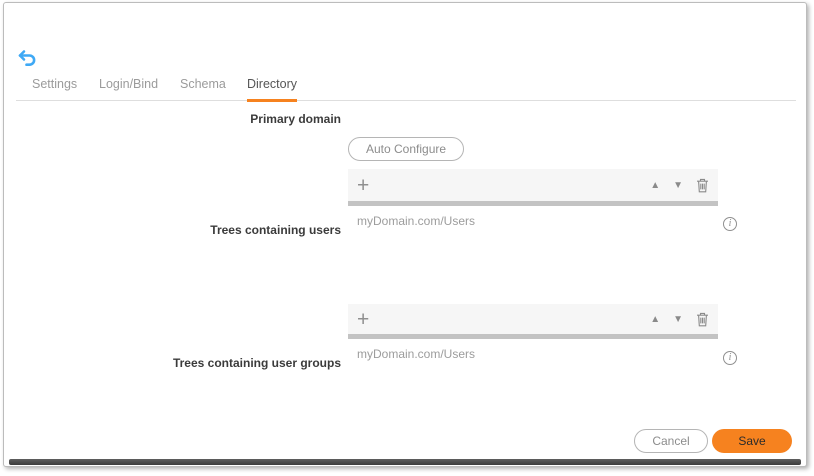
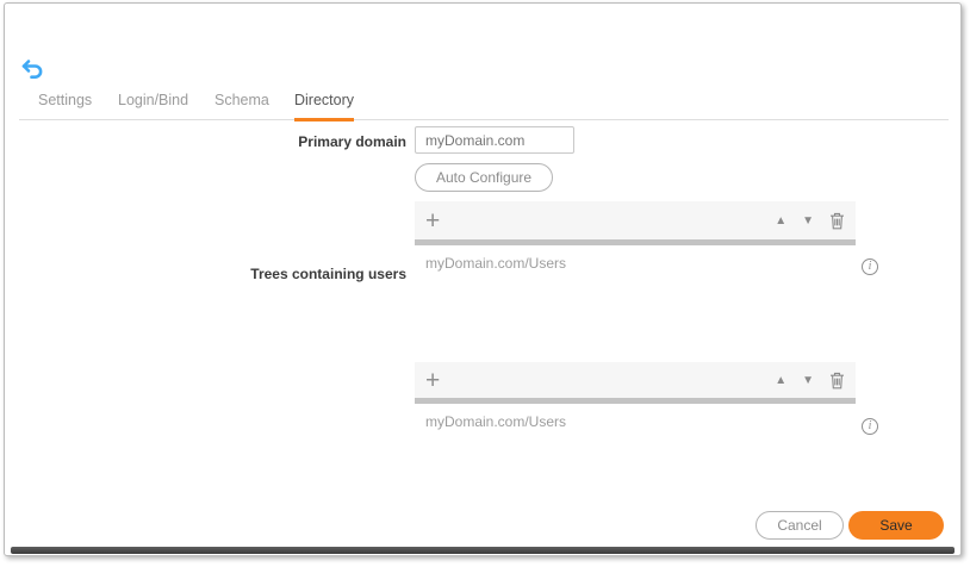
  Settings
  Login/Bind
  Schema
  Directory
  Primary domain
+ myDomain.com
  Auto Configure
  +
  ▲
  ▼
  myDomain.com/Users
  i
  Trees containing users
  +
  ▲
  ▼
  myDomain.com/Users
  i
- Trees containing user groups
  Cancel
  Save
